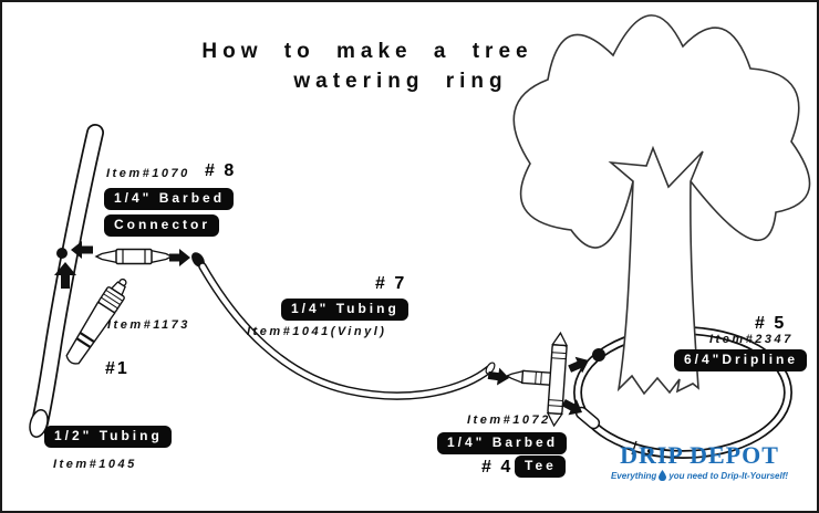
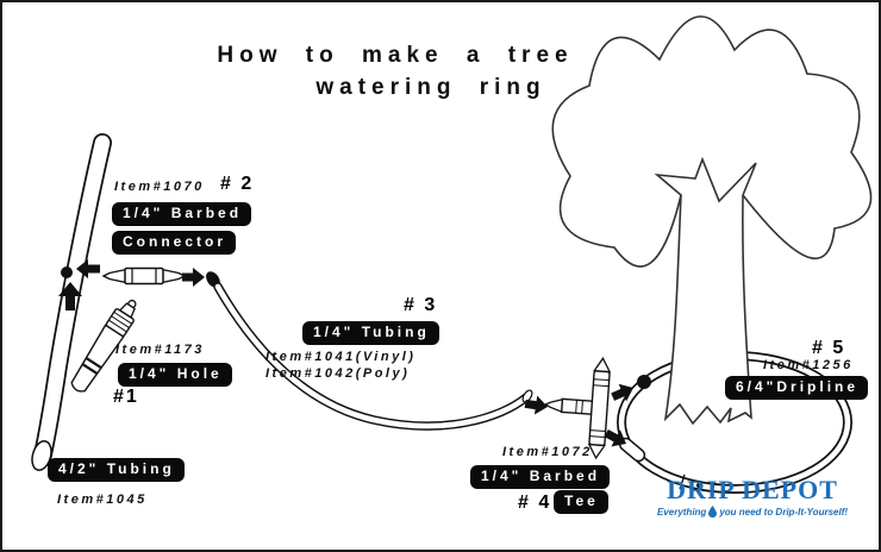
  How to make a tree
  watering ring
  Item#1070
- # 8
+ # 2
  1/4" Barbed
  Connector
  Item#1173
+ 1/4" Hole
  #1
- 1/2" Tubing
+ 4/2" Tubing
  Item#1045
- # 7
+ # 3
  1/4" Tubing
  Item#1041(Vinyl)
+ Item#1042(Poly)
  Item#1072
  1/4" Barbed
  # 4
  Tee
  # 5
- Item#2347
+ Item#1256
  6/4"Dripline
  DRIP DEPOT
  Everything
  you need to Drip-It-Yourself!
